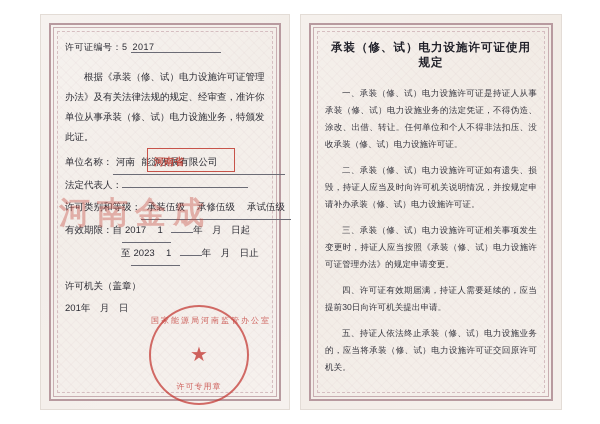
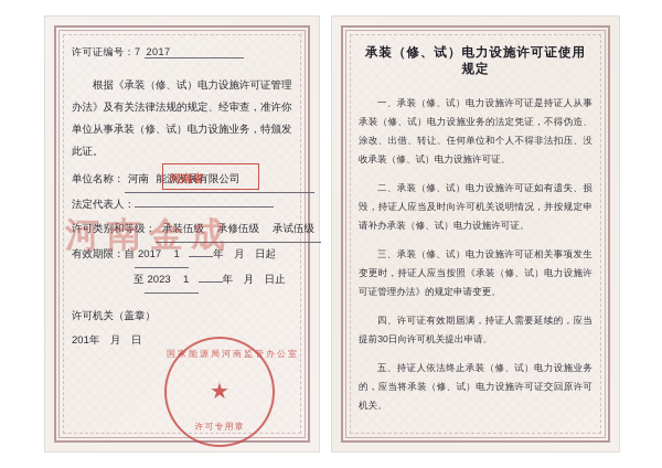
- 许可证编号：5 2017
+ 许可证编号：7 2017
  根据《承装（修、试）电力设施许可证管理办法》及有关法律法规的规定、经审查，准许你单位从事承装（修、试）电力设施业务，特颁发此证。
  单位名称： 河南 能源发展有限公司
  河南省
  法定代表人：
  许可类别和等级： 承装伍级 承修伍级 承试伍级
  有效期限：自 2017 1 年 月 日起
  至 2023 1 年 月 日止
  许可机关（盖章）
  201年 月 日
  河南金成
  国家能源局河南监管办公室
  ★
  许可专用章
  承装（修、试）电力设施许可证使用规定
  一、承装（修、试）电力设施许可证是持证人从事承装（修、试）电力设施业务的法定凭证，不得伪造、涂改、出借、转让。任何单位和个人不得非法扣压、没收承装（修、试）电力设施许可证。
  二、承装（修、试）电力设施许可证如有遗失、损毁，持证人应当及时向许可机关说明情况，并按规定申请补办承装（修、试）电力设施许可证。
  三、承装（修、试）电力设施许可证相关事项发生变更时，持证人应当按照《承装（修、试）电力设施许可证管理办法》的规定申请变更。
  四、许可证有效期届满，持证人需要延续的，应当提前30日向许可机关提出申请。
  五、持证人依法终止承装（修、试）电力设施业务的，应当将承装（修、试）电力设施许可证交回原许可机关。
